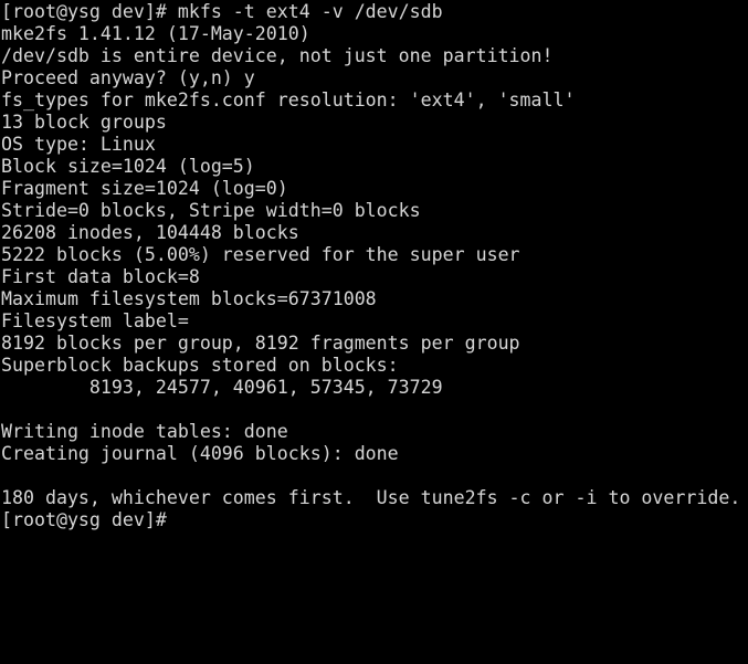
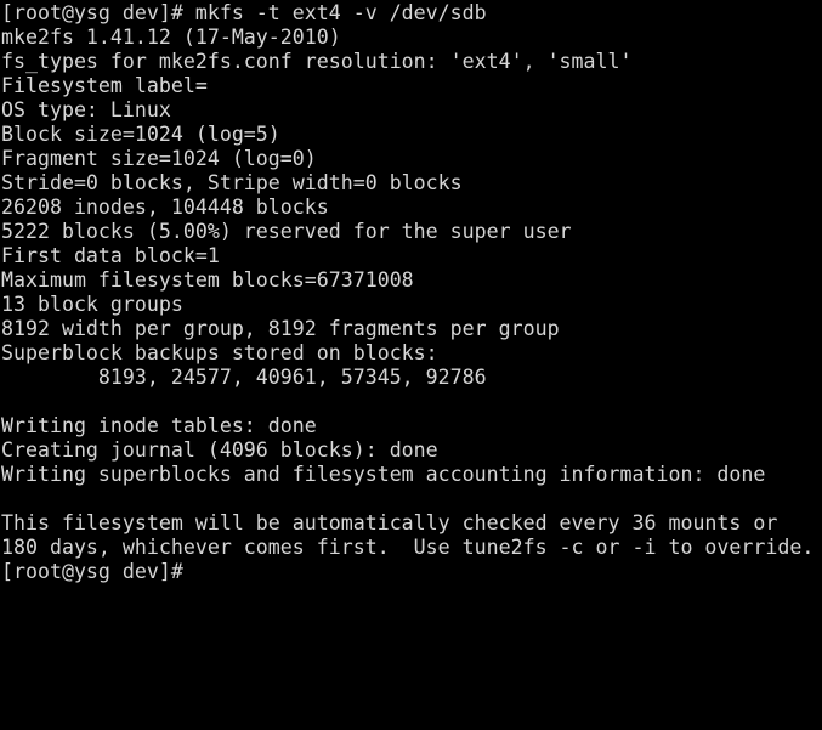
  [root@ysg dev]# mkfs -t ext4 -v /dev/sdb
  mke2fs 1.41.12 (17-May-2010)
- /dev/sdb is entire device, not just one partition!
- Proceed anyway? (y,n) y
  fs_types for mke2fs.conf resolution: 'ext4', 'small'
- 13 block groups
+ Filesystem label=
  OS type: Linux
  Block size=1024 (log=5)
  Fragment size=1024 (log=0)
  Stride=0 blocks, Stripe width=0 blocks
  26208 inodes, 104448 blocks
  5222 blocks (5.00%) reserved for the super user
- First data block=8
+ First data block=1
  Maximum filesystem blocks=67371008
- Filesystem label=
+ 13 block groups
- 8192 blocks per group, 8192 fragments per group
+ 8192 width per group, 8192 fragments per group
  Superblock backups stored on blocks:
- 8193, 24577, 40961, 57345, 73729
+ 8193, 24577, 40961, 57345, 92786
  Writing inode tables: done
  Creating journal (4096 blocks): done
+ Writing superblocks and filesystem accounting information: done
+ This filesystem will be automatically checked every 36 mounts or
  180 days, whichever comes first. Use tune2fs -c or -i to override.
  [root@ysg dev]#
